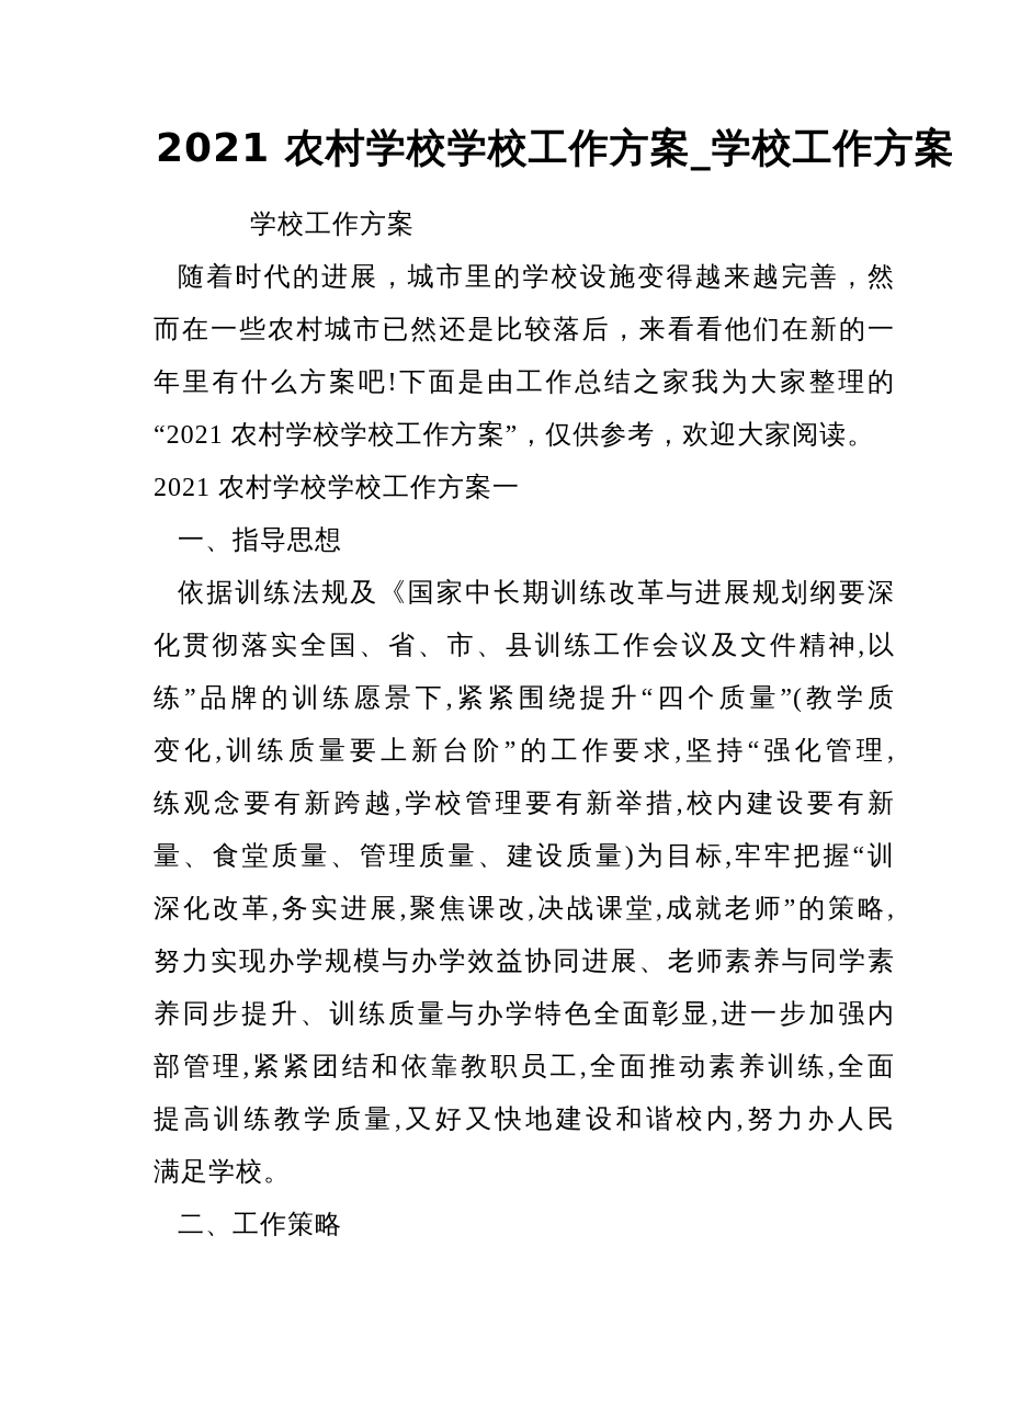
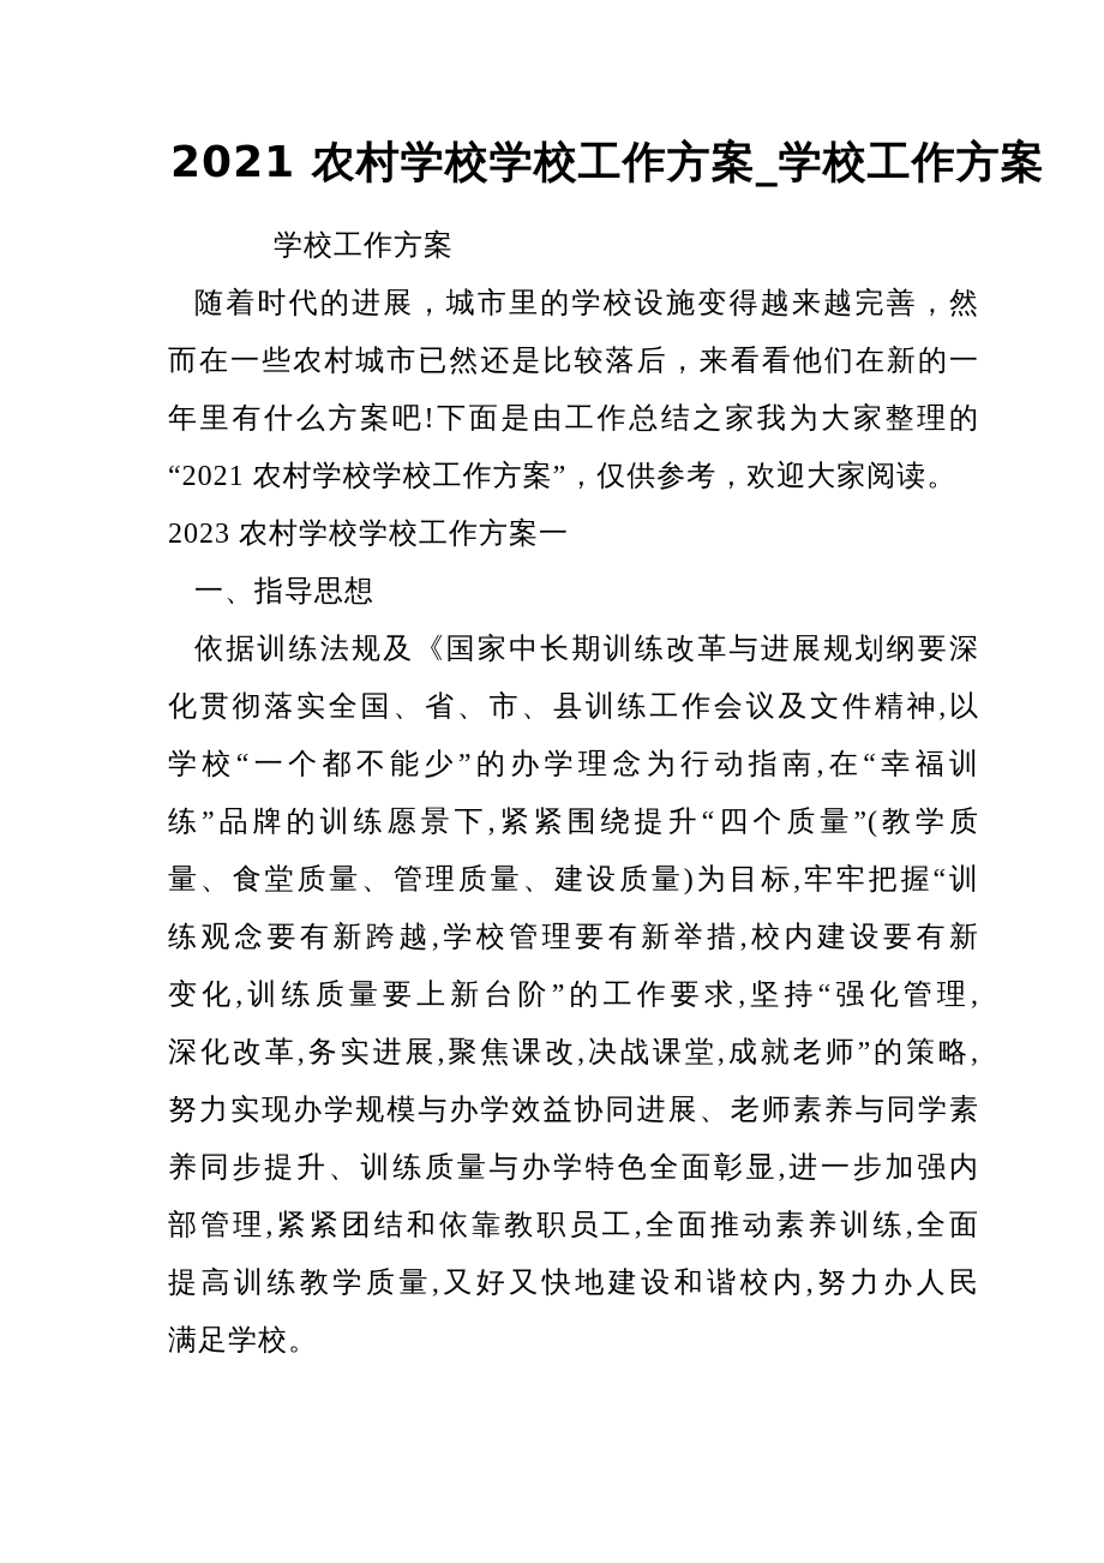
  2021 农村学校学校工作方案_学校工作方案
  学校工作方案
  随着时代的进展，城市里的学校设施变得越来越完善，然
  而在一些农村城市已然还是比较落后，来看看他们在新的一
  年里有什么方案吧!下面是由工作总结之家我为大家整理的
  “2021 农村学校学校工作方案”，仅供参考，欢迎大家阅读。
- 2021 农村学校学校工作方案一
+ 2023 农村学校学校工作方案一
  一、指导思想
  依据训练法规及《国家中长期训练改革与进展规划纲要深
  化贯彻落实全国、省、市、县训练工作会议及文件精神,以
+ 学校“一个都不能少”的办学理念为行动指南,在“幸福训
  练”品牌的训练愿景下,紧紧围绕提升“四个质量”(教学质
- 变化,训练质量要上新台阶”的工作要求,坚持“强化管理,
+ 量、食堂质量、管理质量、建设质量)为目标,牢牢把握“训
  练观念要有新跨越,学校管理要有新举措,校内建设要有新
- 量、食堂质量、管理质量、建设质量)为目标,牢牢把握“训
+ 变化,训练质量要上新台阶”的工作要求,坚持“强化管理,
  深化改革,务实进展,聚焦课改,决战课堂,成就老师”的策略,
  努力实现办学规模与办学效益协同进展、老师素养与同学素
  养同步提升、训练质量与办学特色全面彰显,进一步加强内
  部管理,紧紧团结和依靠教职员工,全面推动素养训练,全面
  提高训练教学质量,又好又快地建设和谐校内,努力办人民
  满足学校。
- 二、工作策略
